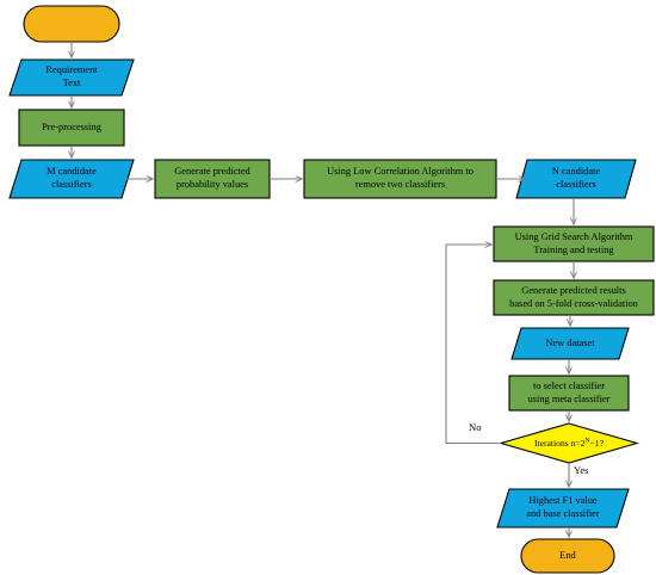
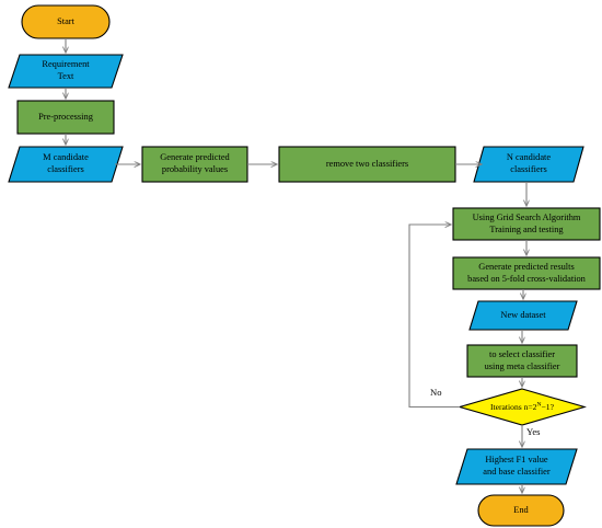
+ Start
  Requirement
  Text
  Pre-processing
  M candidate
  classifiers
  Generate predicted
  probability values
- Using Low Correlation Algorithm to
  remove two classifiers
  N candidate
  classifiers
  Using Grid Search Algorithm
  Training and testing
  Generate predicted results
  based on 5-fold cross-validation
  New dataset
  to select classifier
  using meta classifier
  Iterations n=2 −1?
  Highest F1 value
  and base classifier
  End
  No
  Yes
